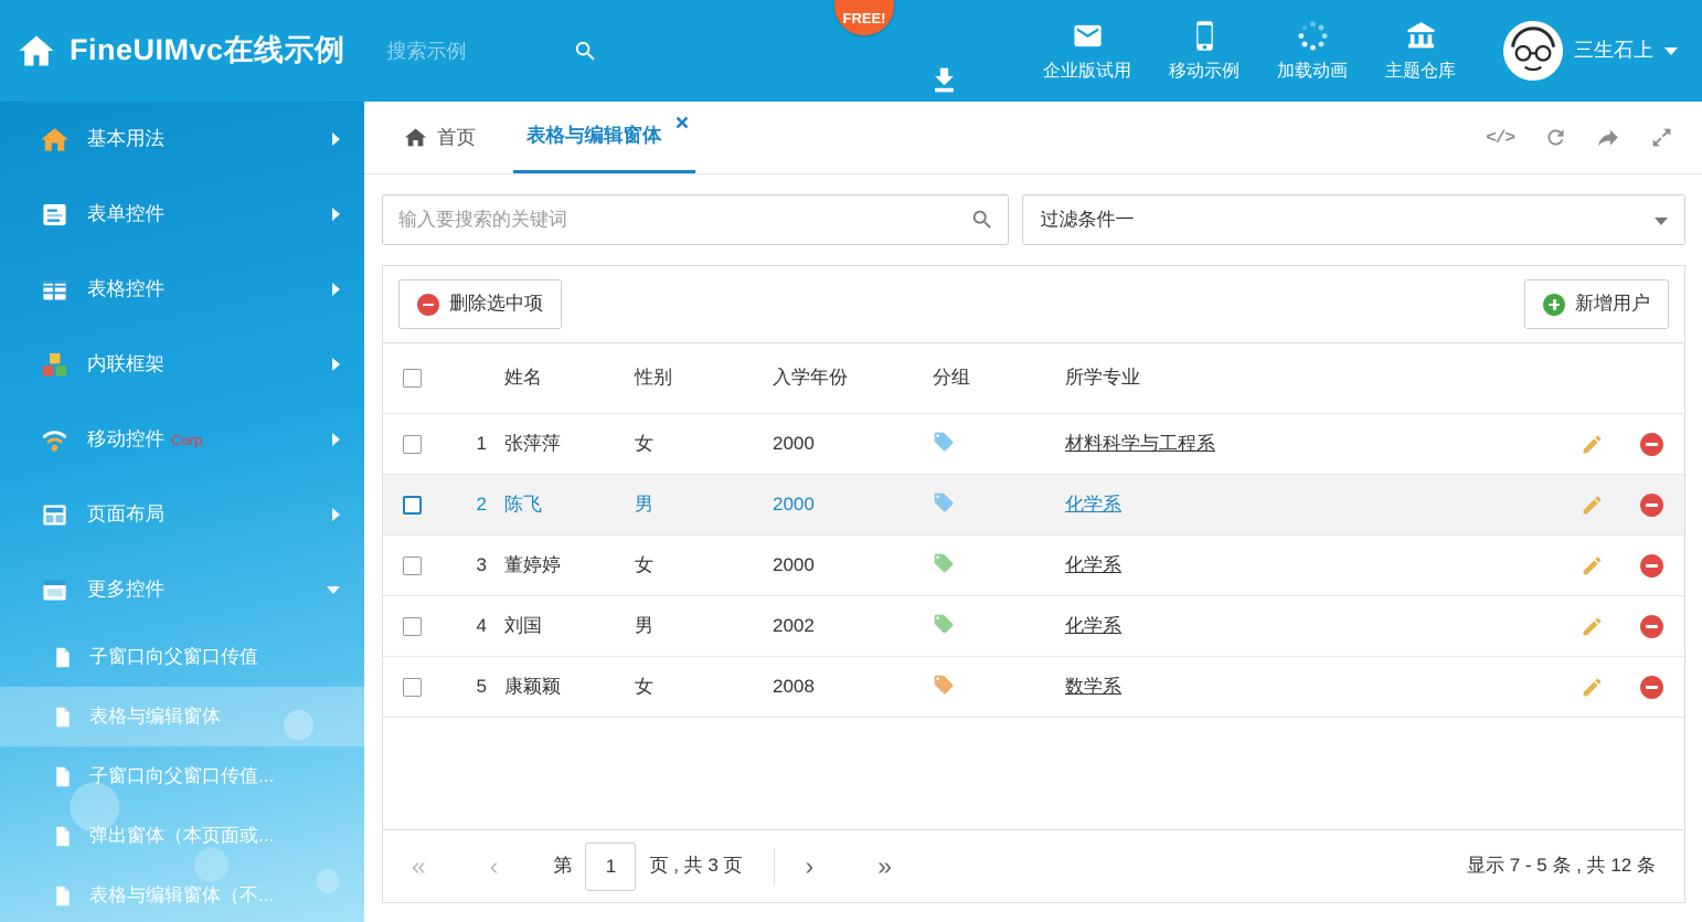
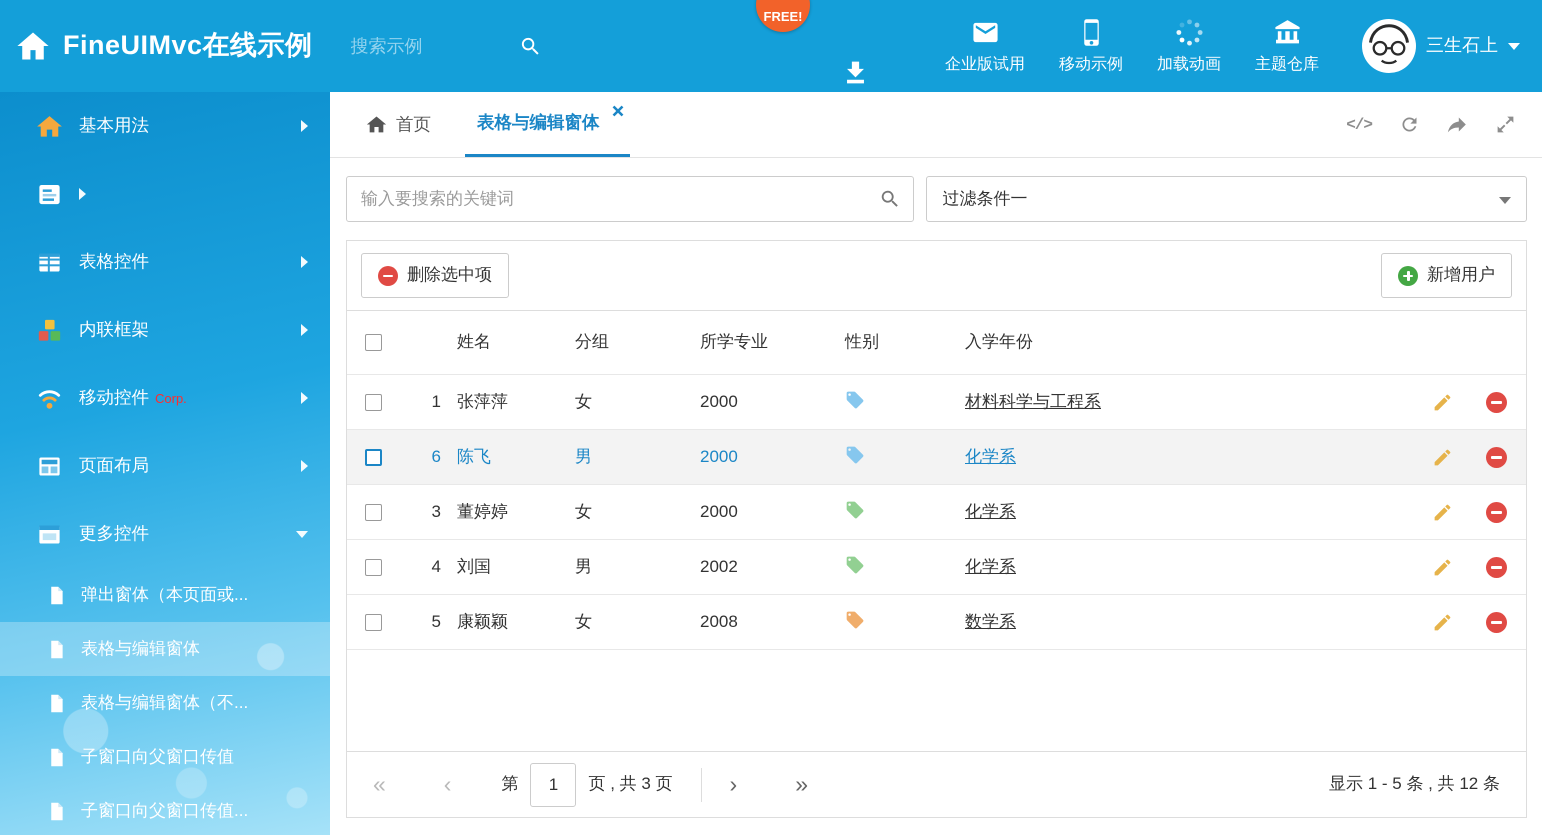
  FineUIMvc在线示例
  搜索示例
  FREE!
  企业版试用
  移动示例
  加载动画
  主题仓库
  三生石上
  基本用法
- 表单控件
  表格控件
  内联框架
  移动控件
  Corp.
  页面布局
  更多控件
- 子窗口向父窗口传值
+ 弹出窗体（本页面或...
  表格与编辑窗体
- 子窗口向父窗口传值...
+ 表格与编辑窗体（不...
- 弹出窗体（本页面或...
+ 子窗口向父窗口传值
- 表格与编辑窗体（不...
+ 子窗口向父窗口传值...
  首页
  表格与编辑窗体
  </>
  输入要搜索的关键词
  过滤条件一
  删除选中项
  新增用户
  姓名
- 性别
+ 分组
- 入学年份
+ 所学专业
- 分组
+ 性别
- 所学专业
+ 入学年份
  1
  张萍萍
  女
  2000
  材料科学与工程系
- 2
+ 6
  陈飞
  男
  2000
  化学系
  3
  董婷婷
  女
  2000
  化学系
  4
  刘国
  男
  2002
  化学系
  5
  康颖颖
  女
  2008
  数学系
  «
  ‹
  第
  1
  页 , 共 3 页
  ›
  »
- 显示 7 - 5 条 , 共 12 条
+ 显示 1 - 5 条 , 共 12 条
